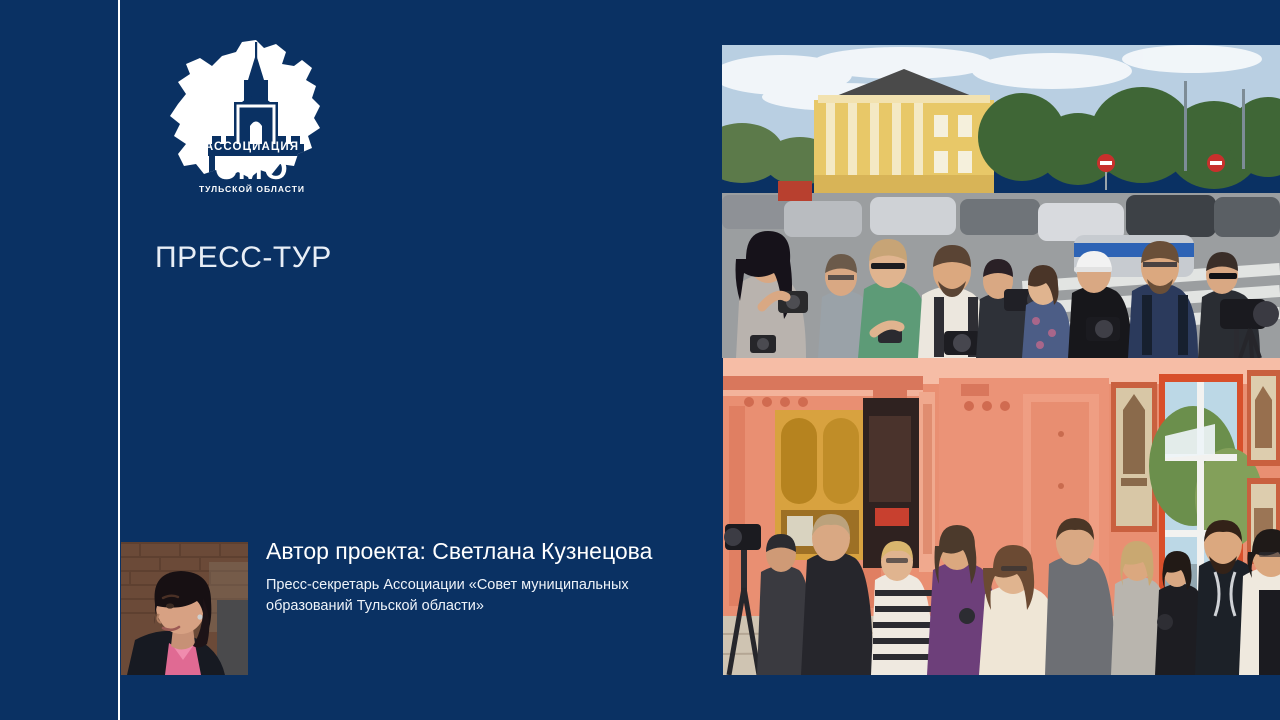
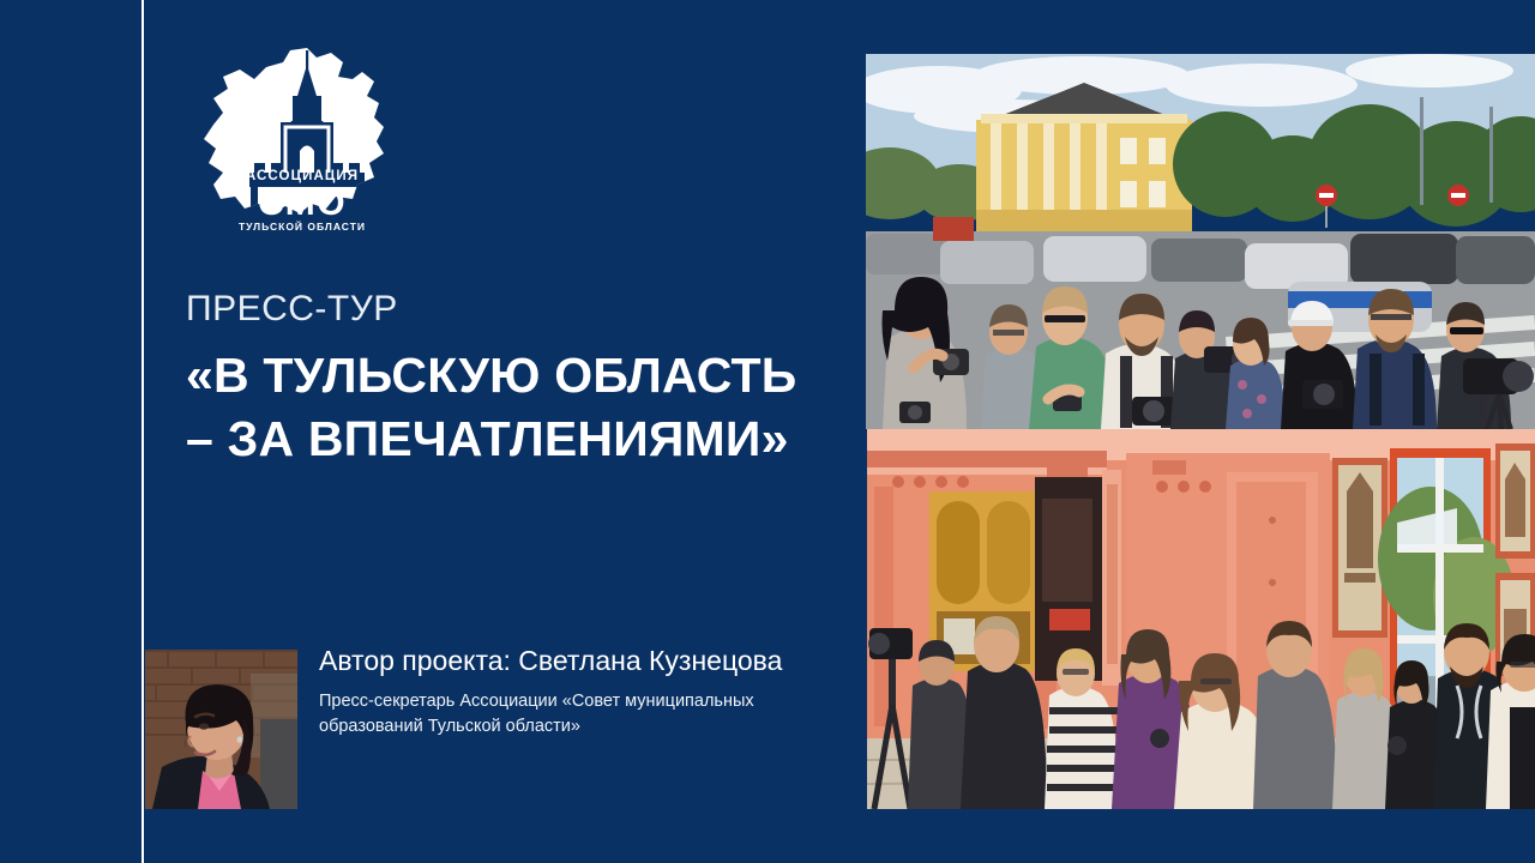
  АССОЦИАЦИЯ
  СМО
  ТУЛЬСКОЙ ОБЛАСТИ
  ПРЕСС-ТУР
+ «В ТУЛЬСКУЮ ОБЛАСТЬ
+ – ЗА ВПЕЧАТЛЕНИЯМИ»
  Автор проекта: Светлана Кузнецова
  Пресс-секретарь Ассоциации «Совет муниципальных
  образований Тульской области»
